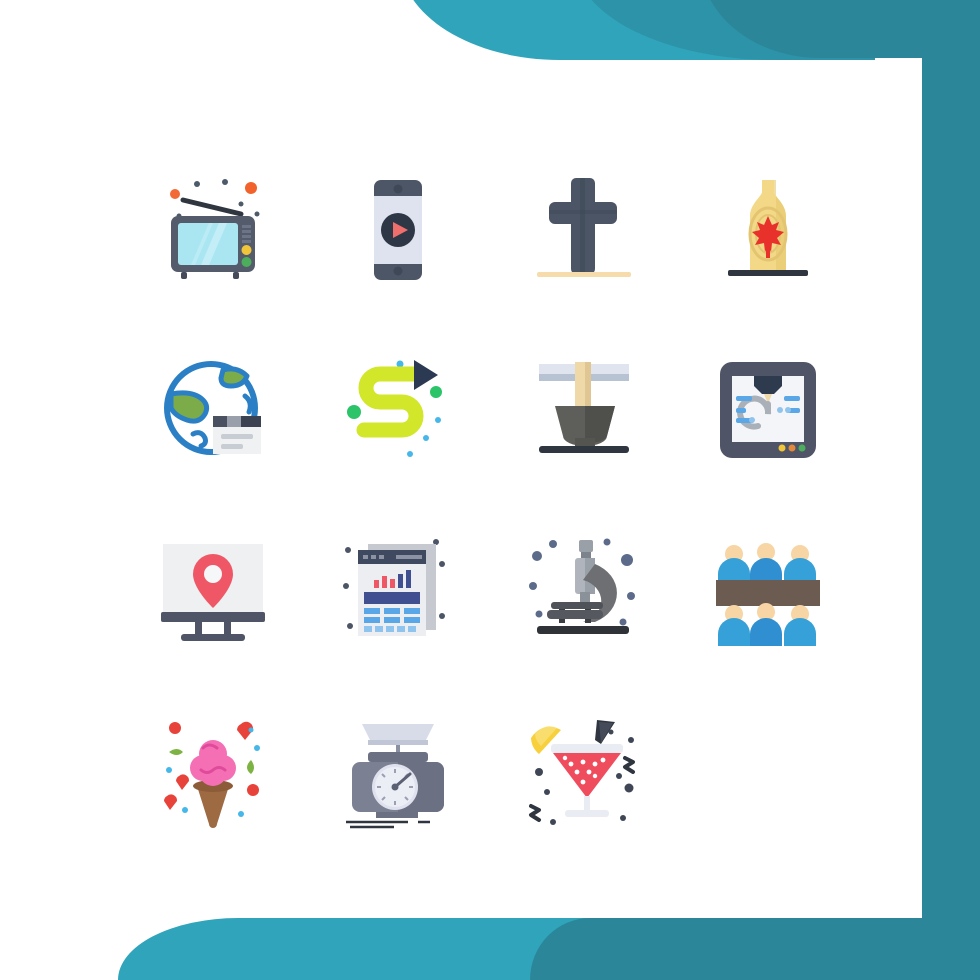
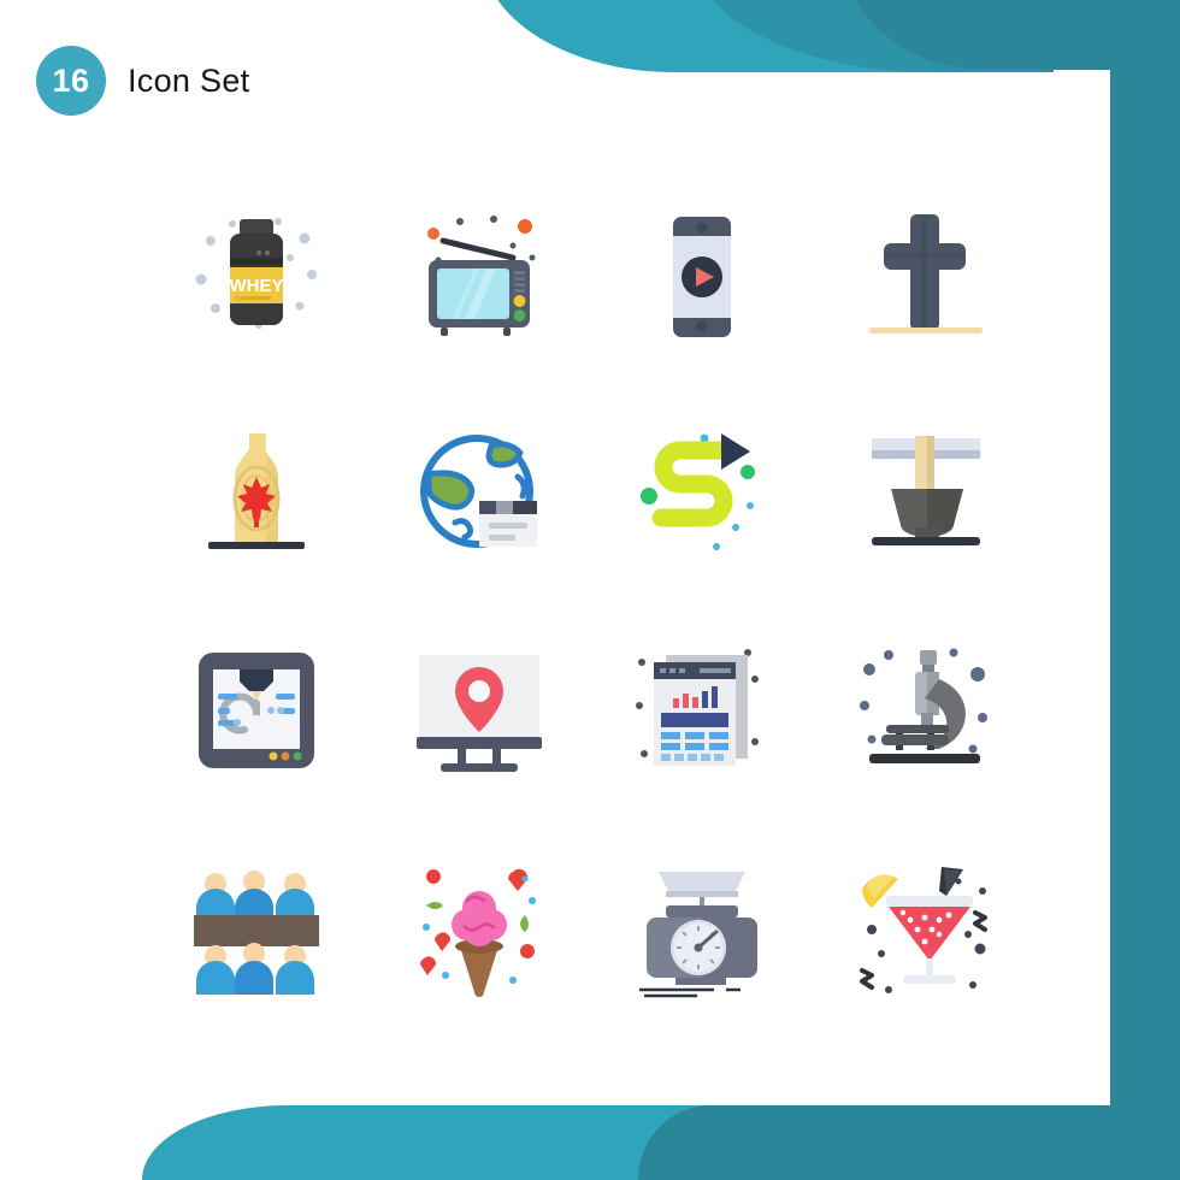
+ 16
+ Icon Set
+ WHEY
